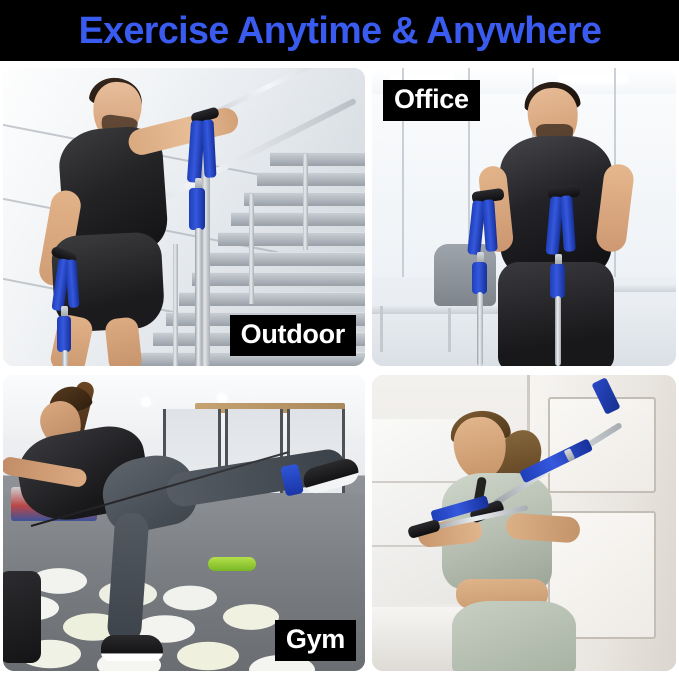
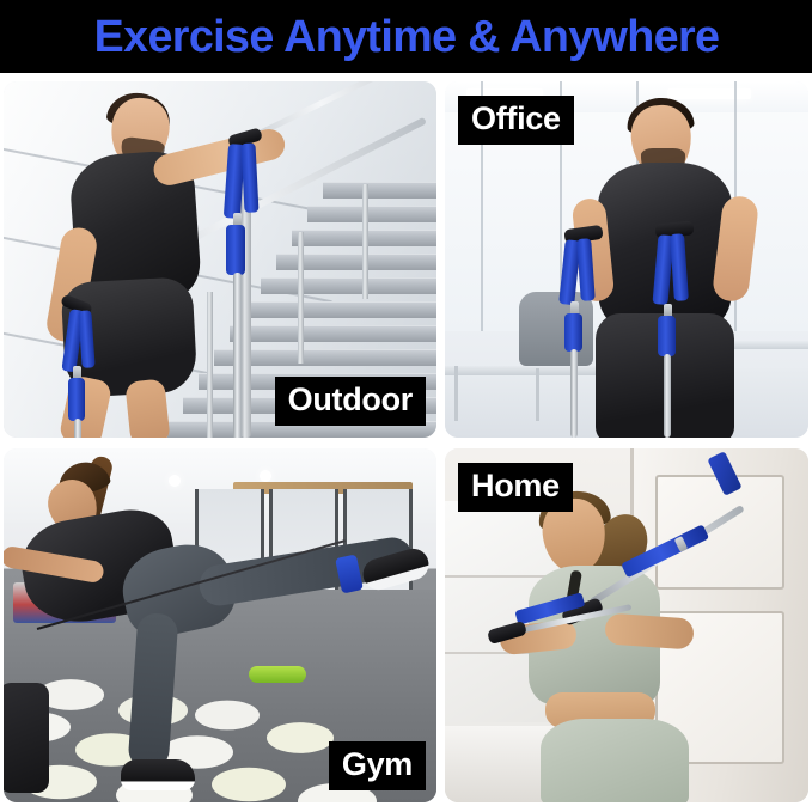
  Exercise Anytime & Anywhere
  Outdoor
  Office
  Gym
+ Home
